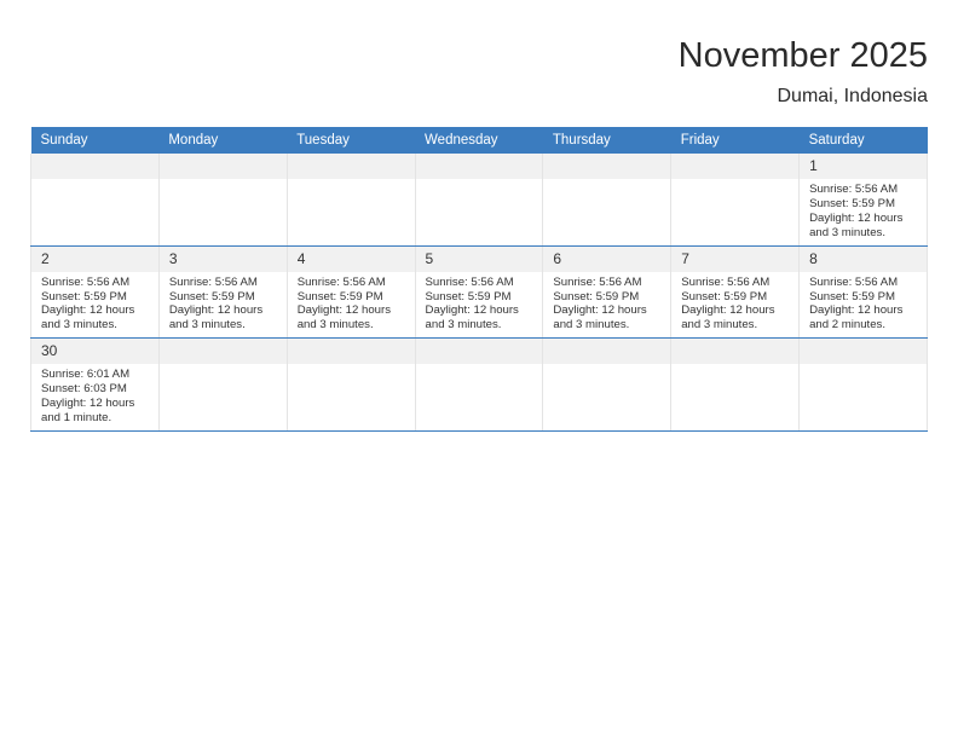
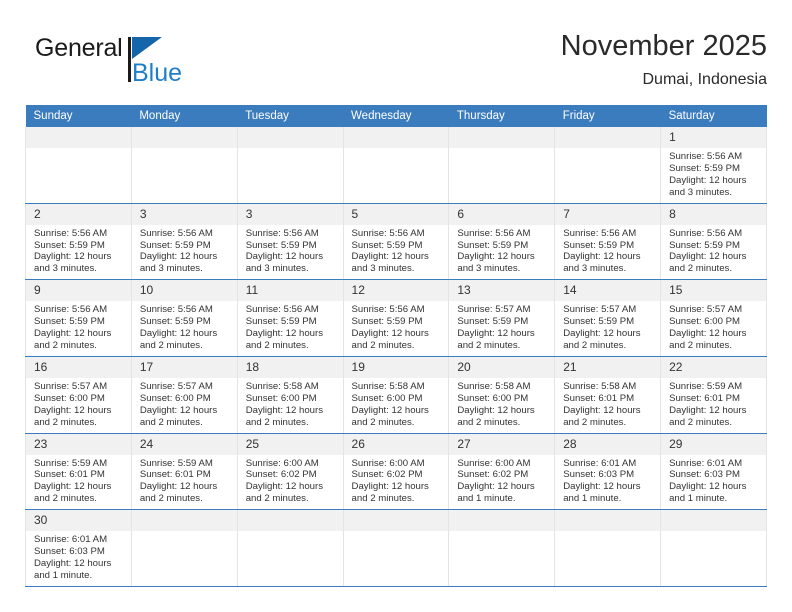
+ General
+ Blue
  November 2025
  Dumai, Indonesia
  Sunday	Monday	Tuesday	Wednesday	Thursday	Friday	Saturday
  						1Sunrise: 5:56 AMSunset: 5:59 PMDaylight: 12 hours and 3 minutes.
- 2Sunrise: 5:56 AMSunset: 5:59 PMDaylight: 12 hours and 3 minutes.	3Sunrise: 5:56 AMSunset: 5:59 PMDaylight: 12 hours and 3 minutes.	4Sunrise: 5:56 AMSunset: 5:59 PMDaylight: 12 hours and 3 minutes.	5Sunrise: 5:56 AMSunset: 5:59 PMDaylight: 12 hours and 3 minutes.	6Sunrise: 5:56 AMSunset: 5:59 PMDaylight: 12 hours and 3 minutes.	7Sunrise: 5:56 AMSunset: 5:59 PMDaylight: 12 hours and 3 minutes.	8Sunrise: 5:56 AMSunset: 5:59 PMDaylight: 12 hours and 2 minutes.
+ 2Sunrise: 5:56 AMSunset: 5:59 PMDaylight: 12 hours and 3 minutes.	3Sunrise: 5:56 AMSunset: 5:59 PMDaylight: 12 hours and 3 minutes.	3Sunrise: 5:56 AMSunset: 5:59 PMDaylight: 12 hours and 3 minutes.	5Sunrise: 5:56 AMSunset: 5:59 PMDaylight: 12 hours and 3 minutes.	6Sunrise: 5:56 AMSunset: 5:59 PMDaylight: 12 hours and 3 minutes.	7Sunrise: 5:56 AMSunset: 5:59 PMDaylight: 12 hours and 3 minutes.	8Sunrise: 5:56 AMSunset: 5:59 PMDaylight: 12 hours and 2 minutes.
+ 9Sunrise: 5:56 AMSunset: 5:59 PMDaylight: 12 hours and 2 minutes.	10Sunrise: 5:56 AMSunset: 5:59 PMDaylight: 12 hours and 2 minutes.	11Sunrise: 5:56 AMSunset: 5:59 PMDaylight: 12 hours and 2 minutes.	12Sunrise: 5:56 AMSunset: 5:59 PMDaylight: 12 hours and 2 minutes.	13Sunrise: 5:57 AMSunset: 5:59 PMDaylight: 12 hours and 2 minutes.	14Sunrise: 5:57 AMSunset: 5:59 PMDaylight: 12 hours and 2 minutes.	15Sunrise: 5:57 AMSunset: 6:00 PMDaylight: 12 hours and 2 minutes.
+ 16Sunrise: 5:57 AMSunset: 6:00 PMDaylight: 12 hours and 2 minutes.	17Sunrise: 5:57 AMSunset: 6:00 PMDaylight: 12 hours and 2 minutes.	18Sunrise: 5:58 AMSunset: 6:00 PMDaylight: 12 hours and 2 minutes.	19Sunrise: 5:58 AMSunset: 6:00 PMDaylight: 12 hours and 2 minutes.	20Sunrise: 5:58 AMSunset: 6:00 PMDaylight: 12 hours and 2 minutes.	21Sunrise: 5:58 AMSunset: 6:01 PMDaylight: 12 hours and 2 minutes.	22Sunrise: 5:59 AMSunset: 6:01 PMDaylight: 12 hours and 2 minutes.
+ 23Sunrise: 5:59 AMSunset: 6:01 PMDaylight: 12 hours and 2 minutes.	24Sunrise: 5:59 AMSunset: 6:01 PMDaylight: 12 hours and 2 minutes.	25Sunrise: 6:00 AMSunset: 6:02 PMDaylight: 12 hours and 2 minutes.	26Sunrise: 6:00 AMSunset: 6:02 PMDaylight: 12 hours and 2 minutes.	27Sunrise: 6:00 AMSunset: 6:02 PMDaylight: 12 hours and 1 minute.	28Sunrise: 6:01 AMSunset: 6:03 PMDaylight: 12 hours and 1 minute.	29Sunrise: 6:01 AMSunset: 6:03 PMDaylight: 12 hours and 1 minute.
  30Sunrise: 6:01 AMSunset: 6:03 PMDaylight: 12 hours and 1 minute.
